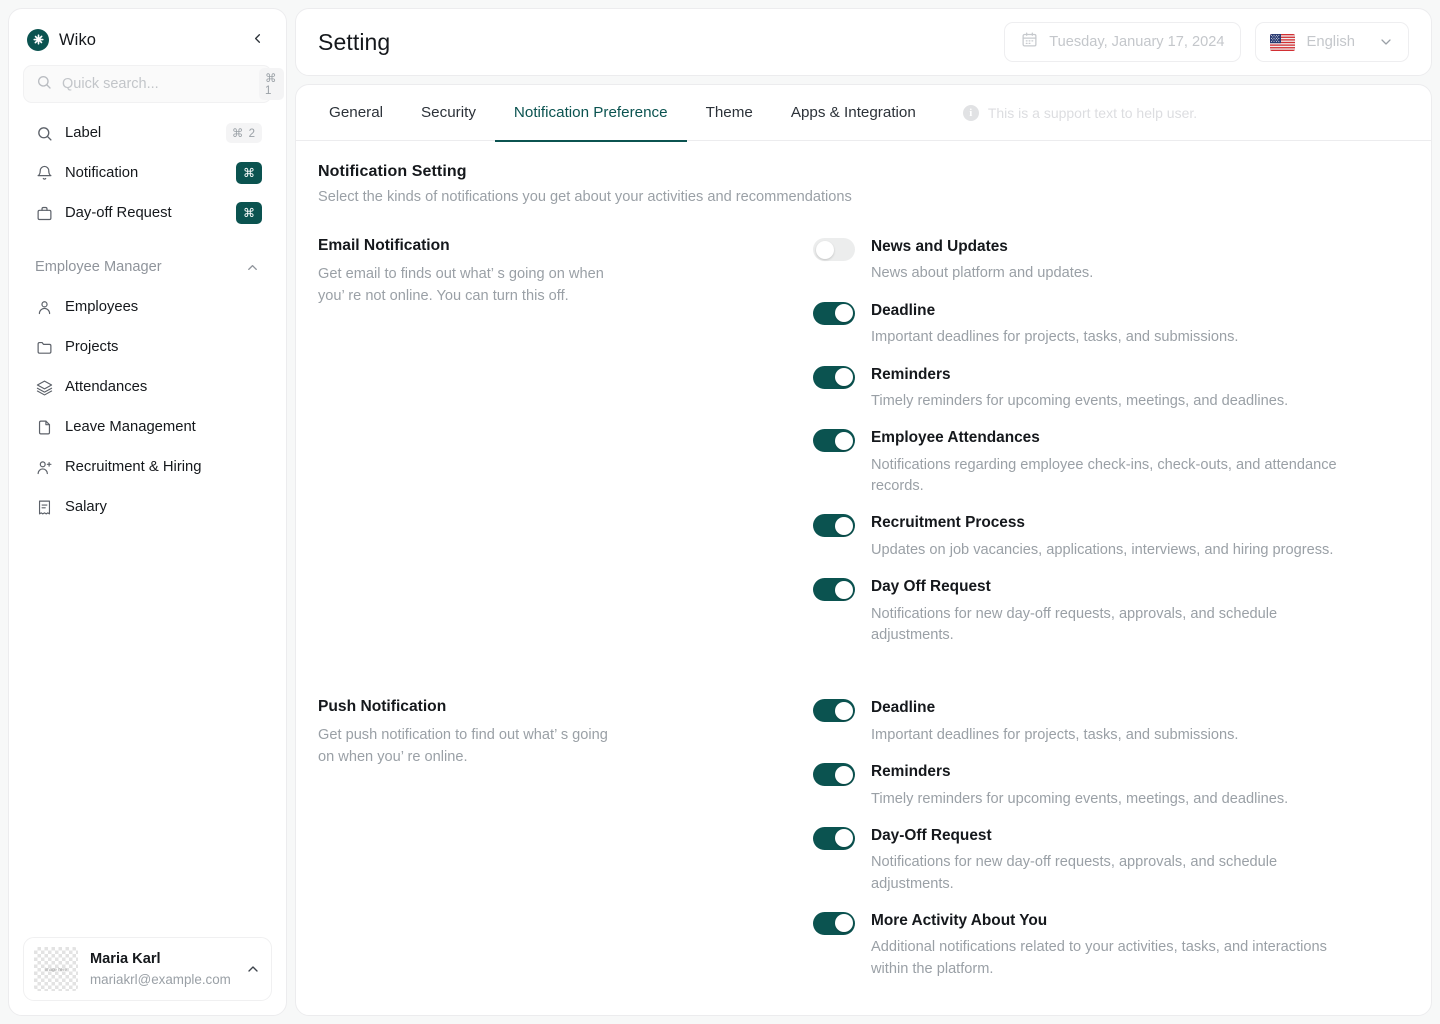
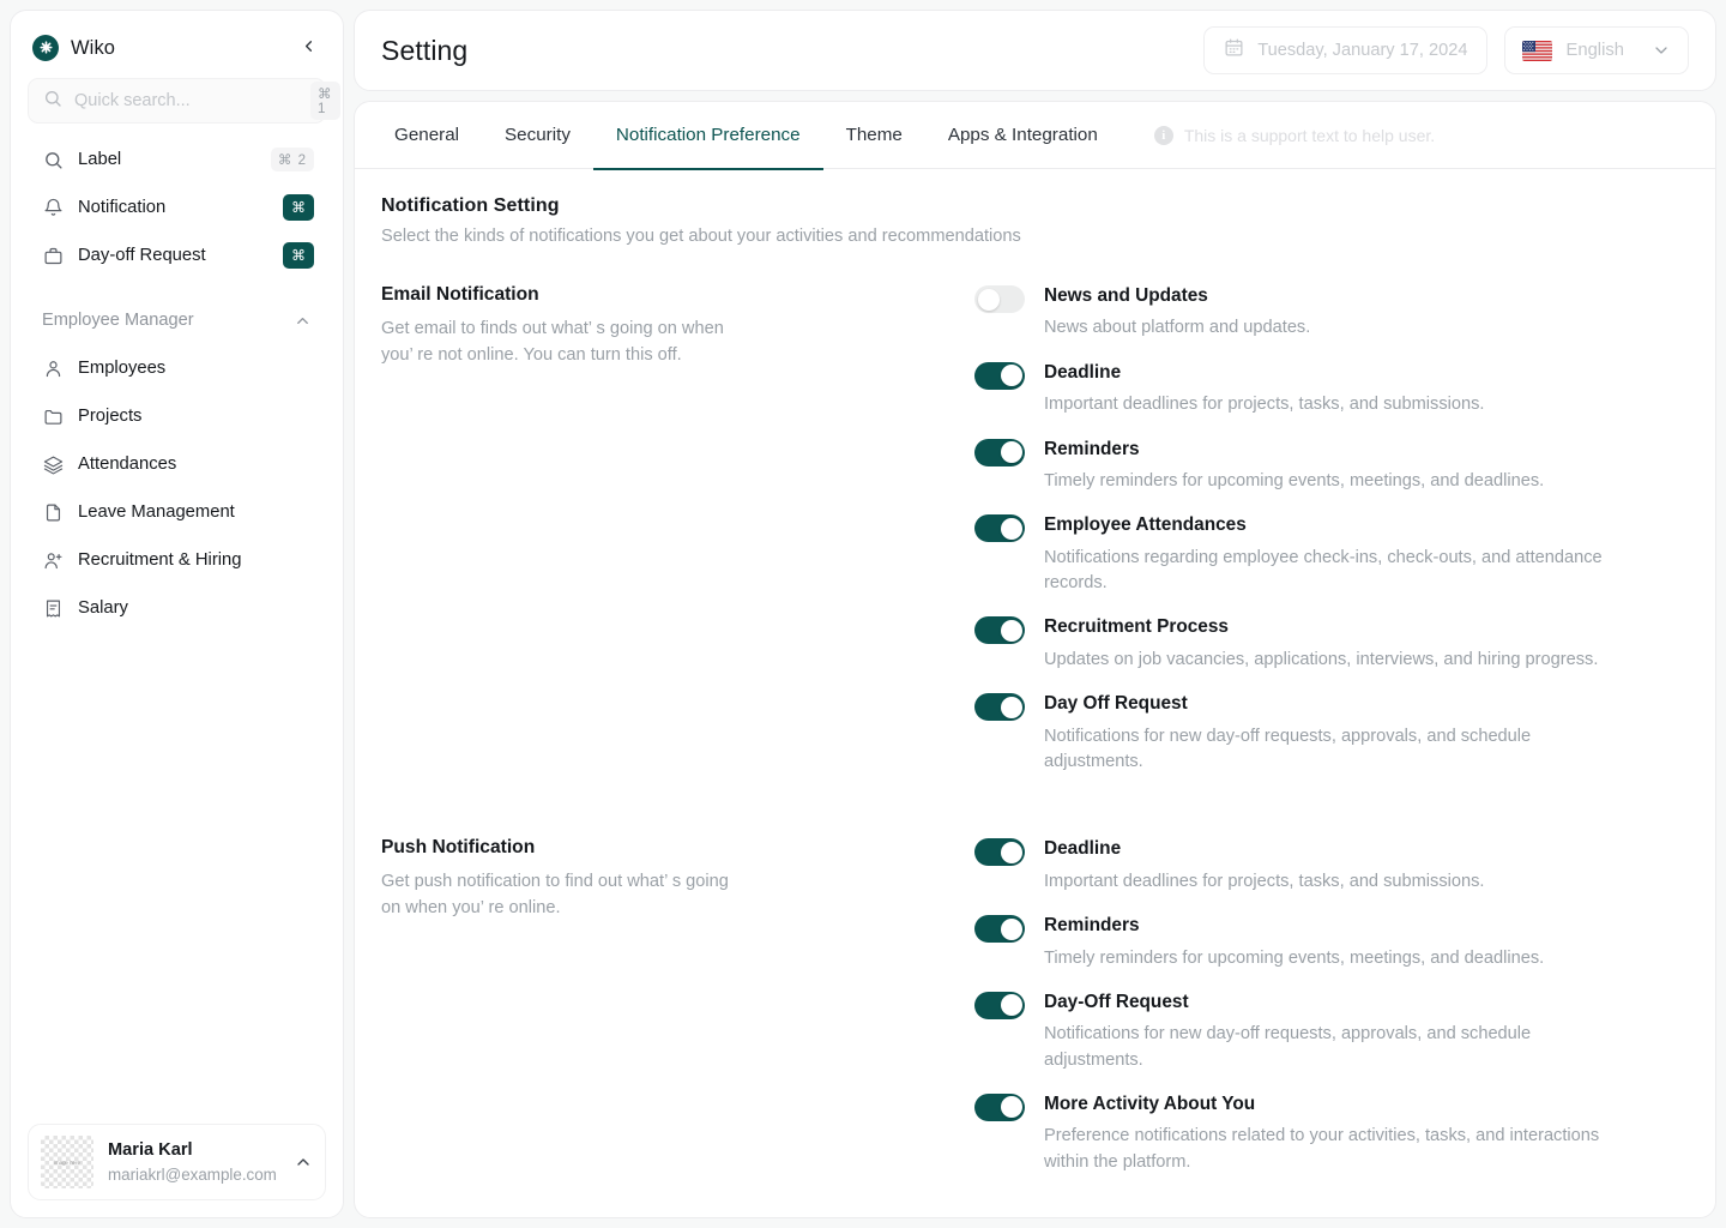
  Wiko
  Quick search...
  ⌘ 1
  Label
  ⌘ 2
  Notification
  ⌘
  Day-off Request
  ⌘
  Employee Manager
  Employees
  Projects
  Attendances
  Leave Management
  Recruitment & Hiring
  Salary
  Maria Karl
  mariakrl@example.com
  Setting
  Tuesday, January 17, 2024
  English
  General
  Security
  Notification Preference
  Theme
  Apps & Integration
  i
  This is a support text to help user.
  Notification Setting
  Select the kinds of notifications you get about your activities and recommendations
  Email Notification
  Get email to finds out what’ s going on when you’ re not online. You can turn this off.
  News and Updates
  News about platform and updates.
  Deadline
  Important deadlines for projects, tasks, and submissions.
  Reminders
  Timely reminders for upcoming events, meetings, and deadlines.
  Employee Attendances
  Notifications regarding employee check-ins, check-outs, and attendance records.
  Recruitment Process
  Updates on job vacancies, applications, interviews, and hiring progress.
  Day Off Request
  Notifications for new day-off requests, approvals, and schedule adjustments.
  Push Notification
  Get push notification to find out what’ s going on when you’ re online.
  Deadline
  Important deadlines for projects, tasks, and submissions.
  Reminders
  Timely reminders for upcoming events, meetings, and deadlines.
  Day-Off Request
  Notifications for new day-off requests, approvals, and schedule adjustments.
  More Activity About You
- Additional notifications related to your activities, tasks, and interactions within the platform.
+ Preference notifications related to your activities, tasks, and interactions within the platform.
